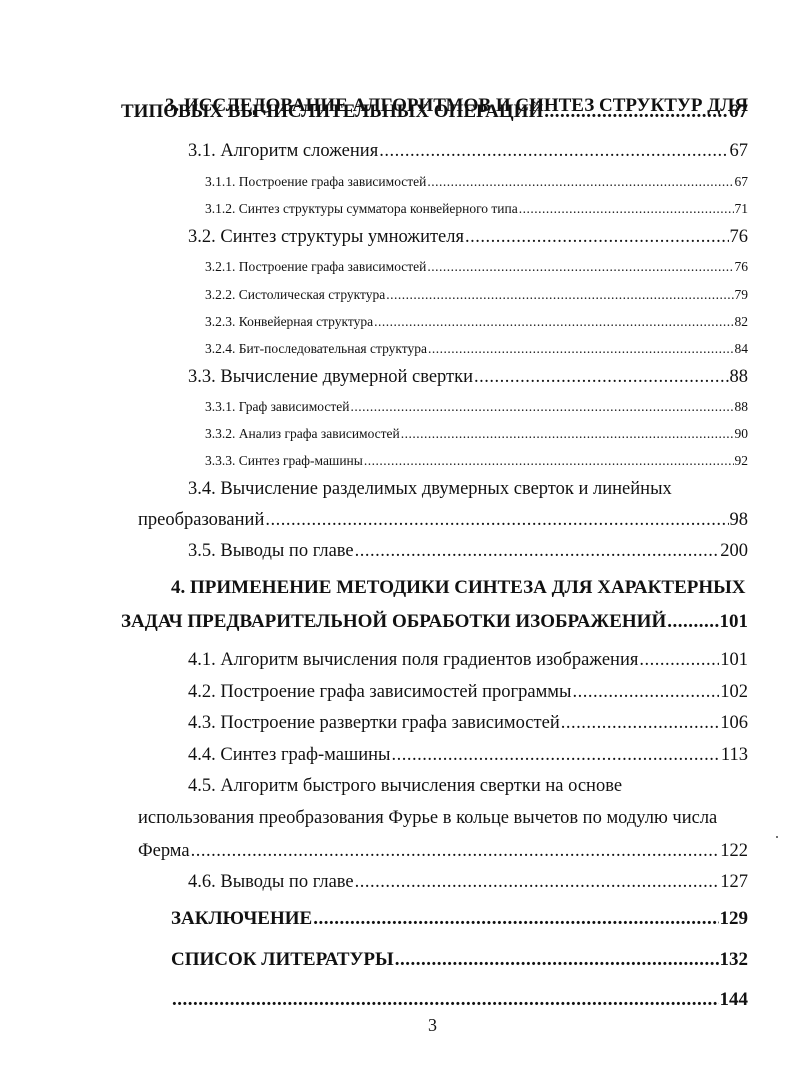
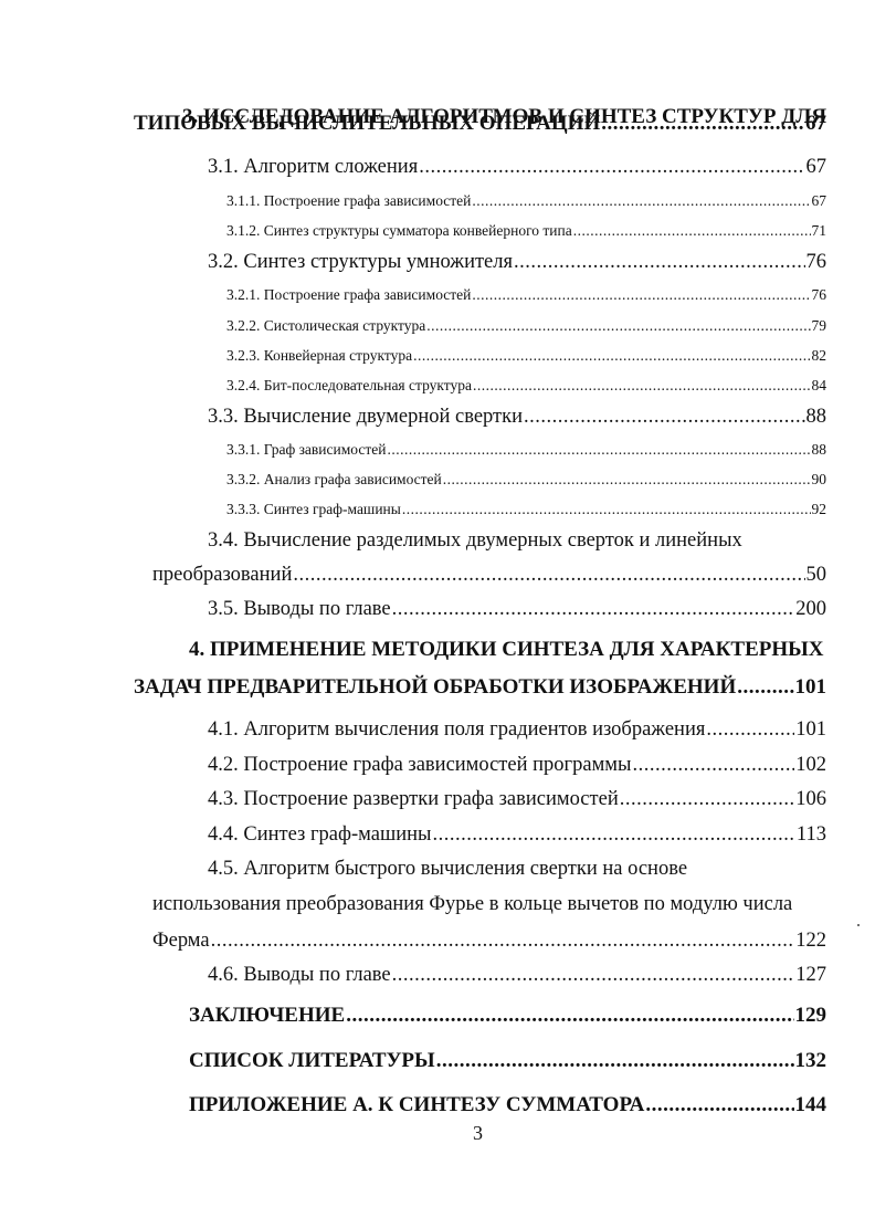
  3. ИССЛЕДОВАНИЕ АЛГОРИТМОВ И СИНТЕЗ СТРУКТУР ДЛЯ
  ТИПОВЫХ ВЫЧИСЛИТЕЛЬНЫХ ОПЕРАЦИЙ
  67
  3.1. Алгоритм сложения
  67
  3.1.1. Построение графа зависимостей
  67
  3.1.2. Синтез структуры сумматора конвейерного типа
  71
  3.2. Синтез структуры умножителя
  76
  3.2.1. Построение графа зависимостей
  76
  3.2.2. Систолическая структура
  79
  3.2.3. Конвейерная структура
  82
  3.2.4. Бит-последовательная структура
  84
  3.3. Вычисление двумерной свертки
  88
  3.3.1. Граф зависимостей
  88
  3.3.2. Анализ графа зависимостей
  90
  3.3.3. Синтез граф-машины
  92
  3.4. Вычисление разделимых двумерных сверток и линейных
  преобразований
- 98
+ 50
  3.5. Выводы по главе
  200
  4. ПРИМЕНЕНИЕ МЕТОДИКИ СИНТЕЗА ДЛЯ ХАРАКТЕРНЫХ
  ЗАДАЧ ПРЕДВАРИТЕЛЬНОЙ ОБРАБОТКИ ИЗОБРАЖЕНИЙ
  101
  4.1. Алгоритм вычисления поля градиентов изображения
  101
  4.2. Построение графа зависимостей программы
  102
  4.3. Построение развертки графа зависимостей
  106
  4.4. Синтез граф-машины
  113
  4.5. Алгоритм быстрого вычисления свертки на основе
  использования преобразования Фурье в кольце вычетов по модулю числа
  Ферма
  122
  4.6. Выводы по главе
  127
  ЗАКЛЮЧЕНИЕ
  129
  СПИСОК ЛИТЕРАТУРЫ
  132
+ ПРИЛОЖЕНИЕ А. К СИНТЕЗУ СУММАТОРА
  144
  3
